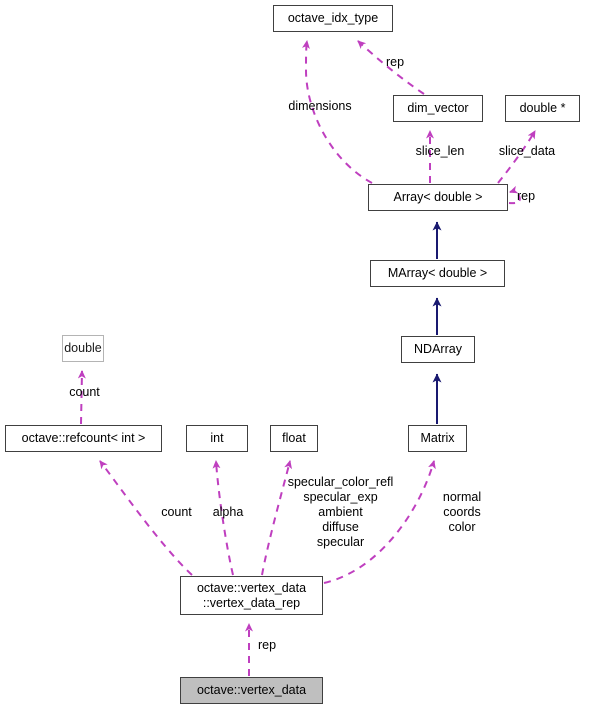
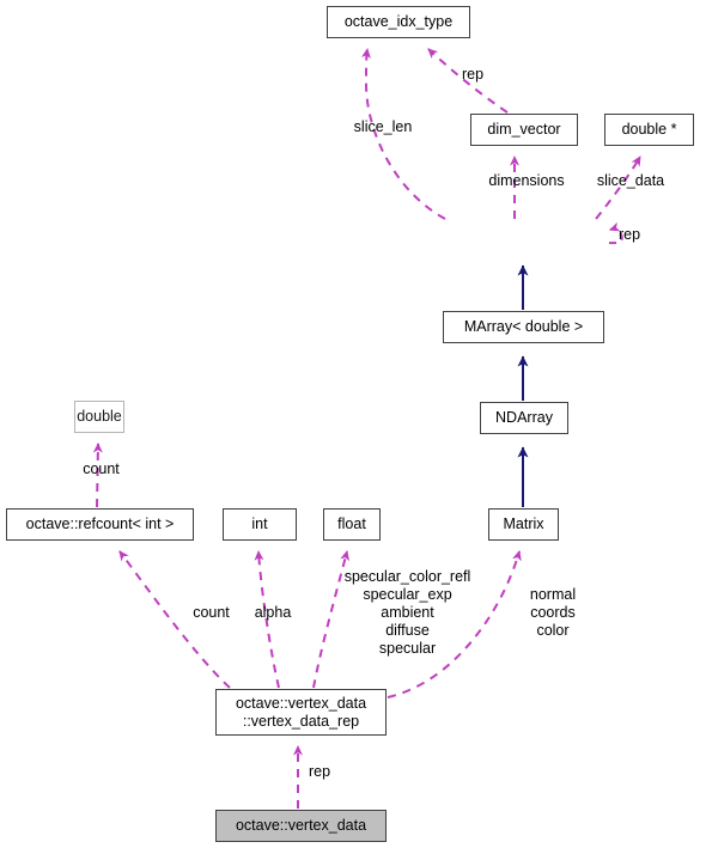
  octave_idx_type
  dim_vector
  double *
- Array< double >
  MArray< double >
  NDArray
  double
  octave::refcount< int >
  int
  float
  Matrix
  octave::vertex_data
  ::vertex_data_rep
  octave::vertex_data
- dimensions
+ slice_len
  rep
- slice_len
+ dimensions
  slice_data
  rep
  count
  count
  alpha
  specular_color_refl
  specular_exp
  ambient
  diffuse
  specular
  normal
  coords
  color
  rep
